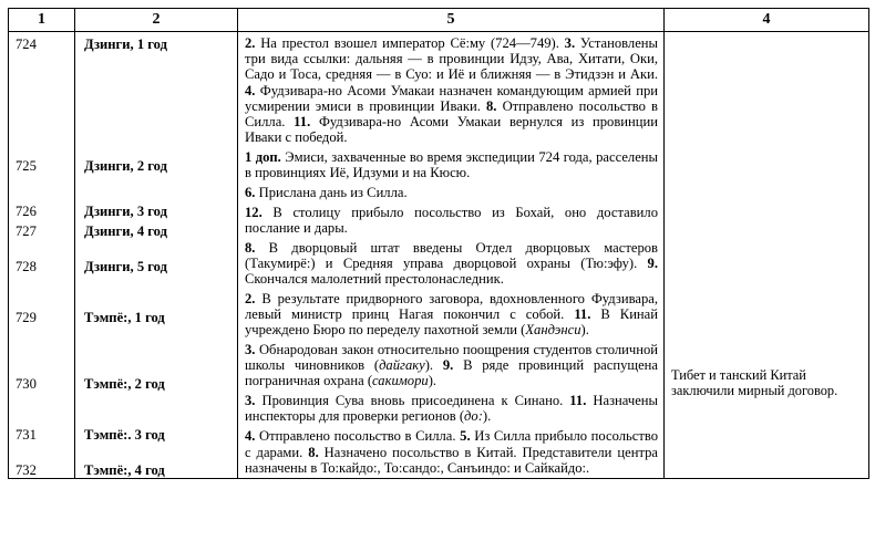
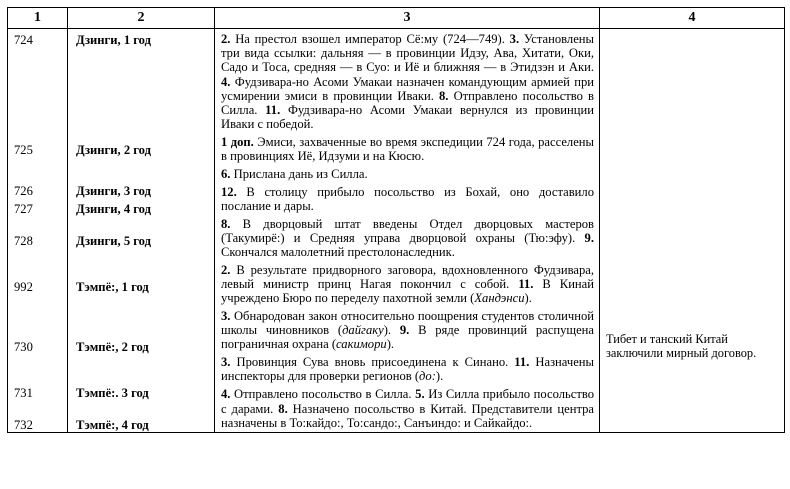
- 1	2	5	4
+ 1	2	3	4
- 724 725 726 727 728 729 730 731 732	Дзинги, 1 год Дзинги, 2 год Дзинги, 3 год Дзинги, 4 год Дзинги, 5 год Тэмпё:, 1 год Тэмпё:, 2 год Тэмпё:. 3 год Тэмпё:, 4 год	2. На престол взошел император Сё:му (724—749). 3. Установлены три вида ссылки: дальняя — в провинции Идзу, Ава, Хитати, Оки, Садо и Тоса, средняя — в Суо: и Иё и ближняя — в Этидзэн и Аки. 4. Фудзивара-но Асоми Умакаи назначен командующим армией при усмирении эмиси в провинции Иваки. 8. Отправлено посольство в Силла. 11. Фудзивара-но Асоми Умакаи вернулся из провинции Иваки с победой. 1 доп. Эмиси, захваченные во время экспедиции 724 года, расселены в провинциях Иё, Идзуми и на Кюсю. 6. Прислана дань из Силла. 12. В столицу прибыло посольство из Бохай, оно доставило послание и дары. 8. В дворцовый штат введены Отдел дворцовых мастеров (Такумирё:) и Средняя управа дворцовой охраны (Тю:эфу). 9. Скончался малолетний престолонаследник. 2. В результате придворного заговора, вдохновленного Фудзивара, левый министр принц Нагая покончил с собой. 11. В Кинай учреждено Бюро по переделу пахотной земли (Хандэнси). 3. Обнародован закон относительно поощрения студентов столичной школы чиновников (дайгаку). 9. В ряде провинций распущена пограничная охрана (сакимори). 3. Провинция Сува вновь присоединена к Синано. 11. Назначены инспекторы для проверки регионов (до:). 4. Отправлено посольство в Силла. 5. Из Силла прибыло посольство с дарами. 8. Назначено посольство в Китай. Представители центра назначены в То:кайдо:, То:сандо:, Санъиндо: и Сайкайдо:.	Тибет и танский Китай заключили мирный договор.
+ 724 725 726 727 728 992 730 731 732	Дзинги, 1 год Дзинги, 2 год Дзинги, 3 год Дзинги, 4 год Дзинги, 5 год Тэмпё:, 1 год Тэмпё:, 2 год Тэмпё:. 3 год Тэмпё:, 4 год	2. На престол взошел император Сё:му (724—749). 3. Установлены три вида ссылки: дальняя — в провинции Идзу, Ава, Хитати, Оки, Садо и Тоса, средняя — в Суо: и Иё и ближняя — в Этидзэн и Аки. 4. Фудзивара-но Асоми Умакаи назначен командующим армией при усмирении эмиси в провинции Иваки. 8. Отправлено посольство в Силла. 11. Фудзивара-но Асоми Умакаи вернулся из провинции Иваки с победой. 1 доп. Эмиси, захваченные во время экспедиции 724 года, расселены в провинциях Иё, Идзуми и на Кюсю. 6. Прислана дань из Силла. 12. В столицу прибыло посольство из Бохай, оно доставило послание и дары. 8. В дворцовый штат введены Отдел дворцовых мастеров (Такумирё:) и Средняя управа дворцовой охраны (Тю:эфу). 9. Скончался малолетний престолонаследник. 2. В результате придворного заговора, вдохновленного Фудзивара, левый министр принц Нагая покончил с собой. 11. В Кинай учреждено Бюро по переделу пахотной земли (Хандэнси). 3. Обнародован закон относительно поощрения студентов столичной школы чиновников (дайгаку). 9. В ряде провинций распущена пограничная охрана (сакимори). 3. Провинция Сува вновь присоединена к Синано. 11. Назначены инспекторы для проверки регионов (до:). 4. Отправлено посольство в Силла. 5. Из Силла прибыло посольство с дарами. 8. Назначено посольство в Китай. Представители центра назначены в То:кайдо:, То:сандо:, Санъиндо: и Сайкайдо:.	Тибет и танский Китай заключили мирный договор.
